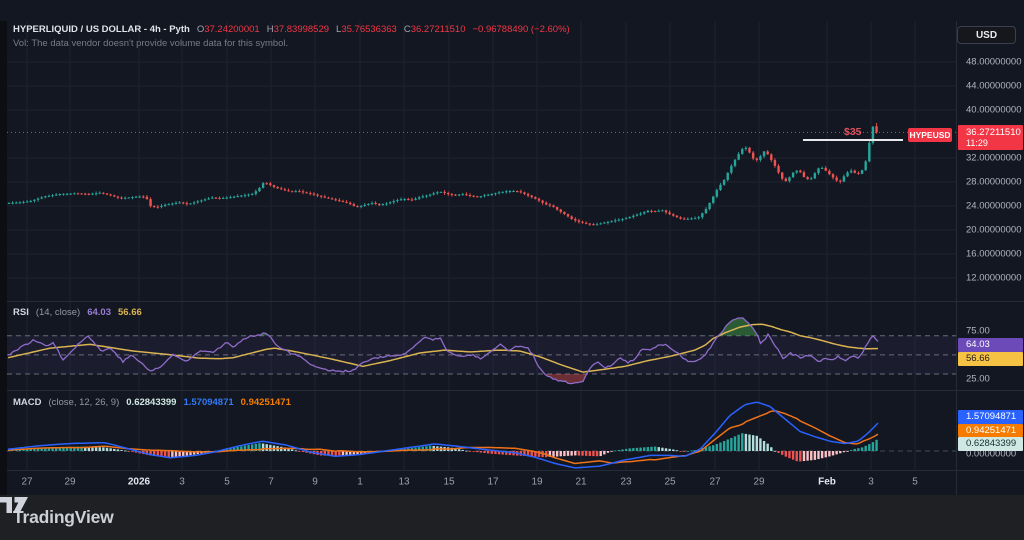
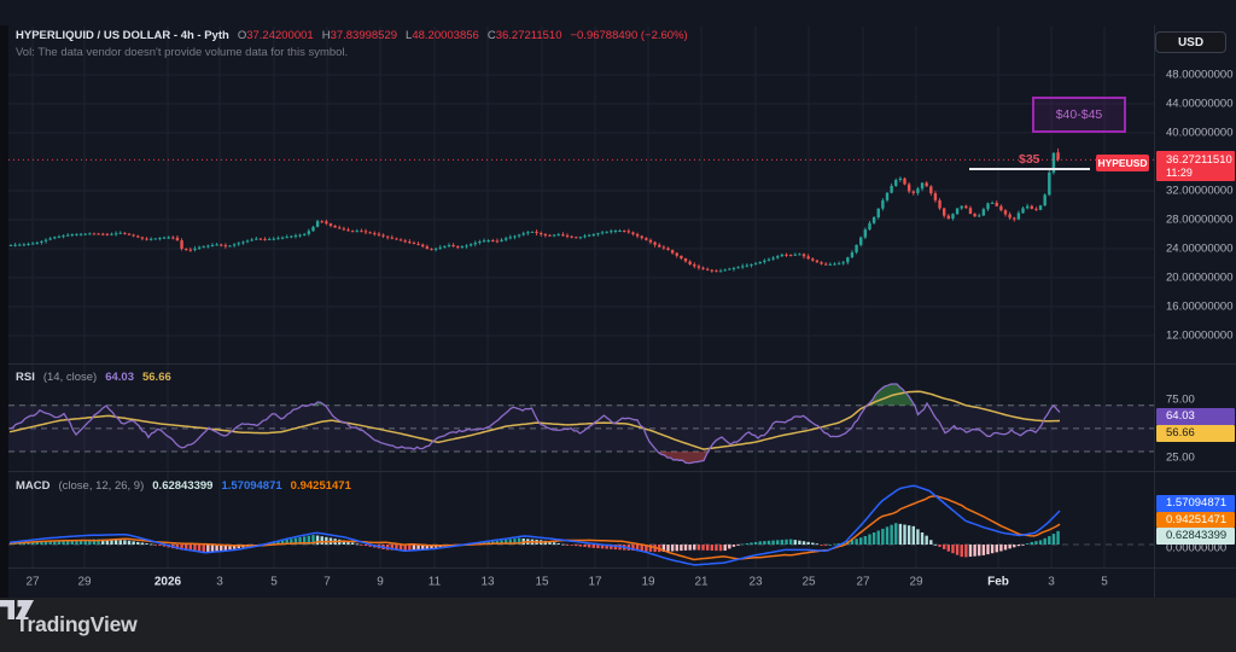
  HYPERLIQUID / US DOLLAR - 4h - Pyth
  O37.24200001
  H37.83998529
- L35.76536363
+ L48.20003856
  C36.27211510
  −0.96788490 (−2.60%)
  Vol: The data vendor doesn't provide volume data for this symbol.
  USD
  RSI
  (14, close)
  64.03
  56.66
  MACD
  (close, 12, 26, 9)
  0.62843399
  1.57094871
  0.94251471
+ $40-$45
  $35
  36.27211510
  11:29
  HYPEUSD
  48.00000000
  44.00000000
  40.00000000
  32.00000000
  28.00000000
  24.00000000
  20.00000000
  16.00000000
  12.00000000
  75.00
  25.00
  0.00000000
  27
  29
  2026
  3
  5
  7
  9
- 1
+ 11
  13
  15
  17
  19
  21
  23
  25
  27
  29
  Feb
  3
  5
  64.03
  56.66
  1.57094871
  0.94251471
  0.62843399
  TradingView
